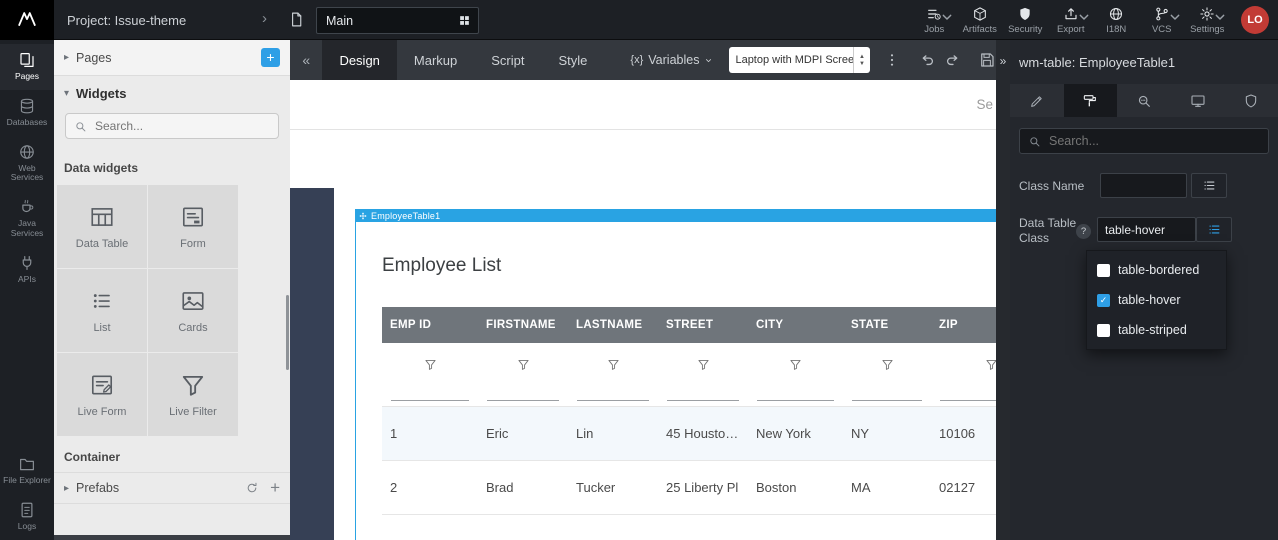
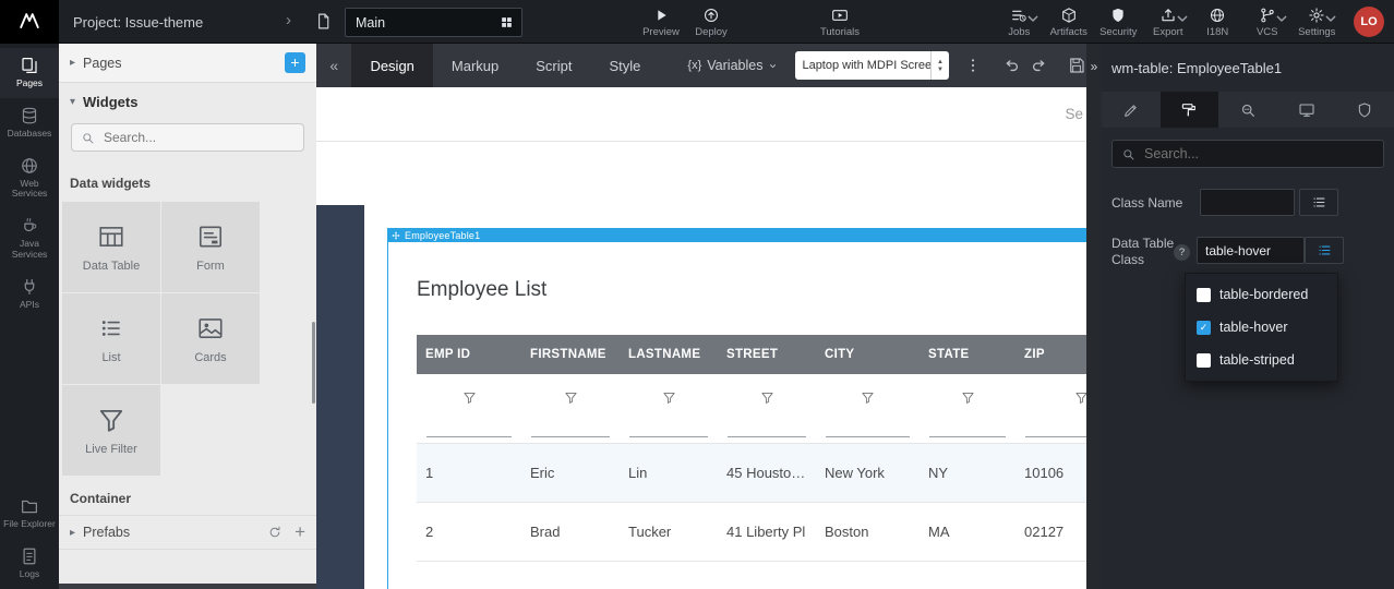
  Project: Issue-theme
  ›
  Main
+ Preview
+ Deploy
+ Tutorials
  Jobs
  Artifacts
  Security
  Export
  I18N
  VCS
  Settings
  LO
  Pages
  Databases
  Web Services
  Java Services
  APIs
  File Explorer
  Logs
  ▸
  Pages
  +
  ▾
  Widgets
  Search...
  Data widgets
  Data Table
  Form
  List
  Cards
- Live Form
  Live Filter
  Container
  ▸
  Prefabs
  +
  «
  Design
  Markup
  Script
  Style
  {x}
  Variables
  Laptop with MDPI Scree
  Se
  EmployeeTable1
  Employee List
  EMP ID	FIRSTNAME	LASTNAME	STREET	CITY	STATE	ZIP
  1	Eric	Lin	45 Housto…	New York	NY	10106
- 2	Brad	Tucker	25 Liberty Pl	Boston	MA	02127
+ 2	Brad	Tucker	41 Liberty Pl	Boston	MA	02127
  »
  wm-table: EmployeeTable1
  Search...
  Class Name
  Data Table Class
  ?
  table-hover
  table-bordered
  ✓
  table-hover
  table-striped
